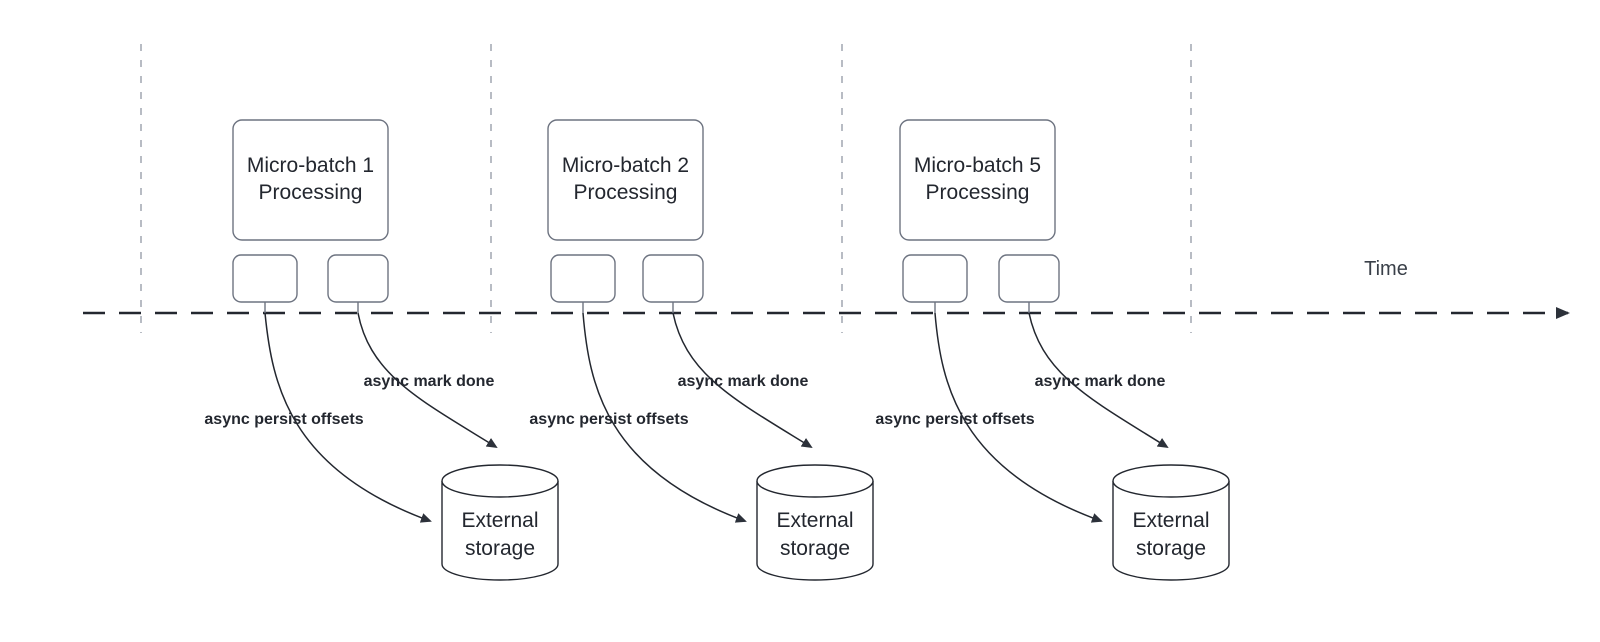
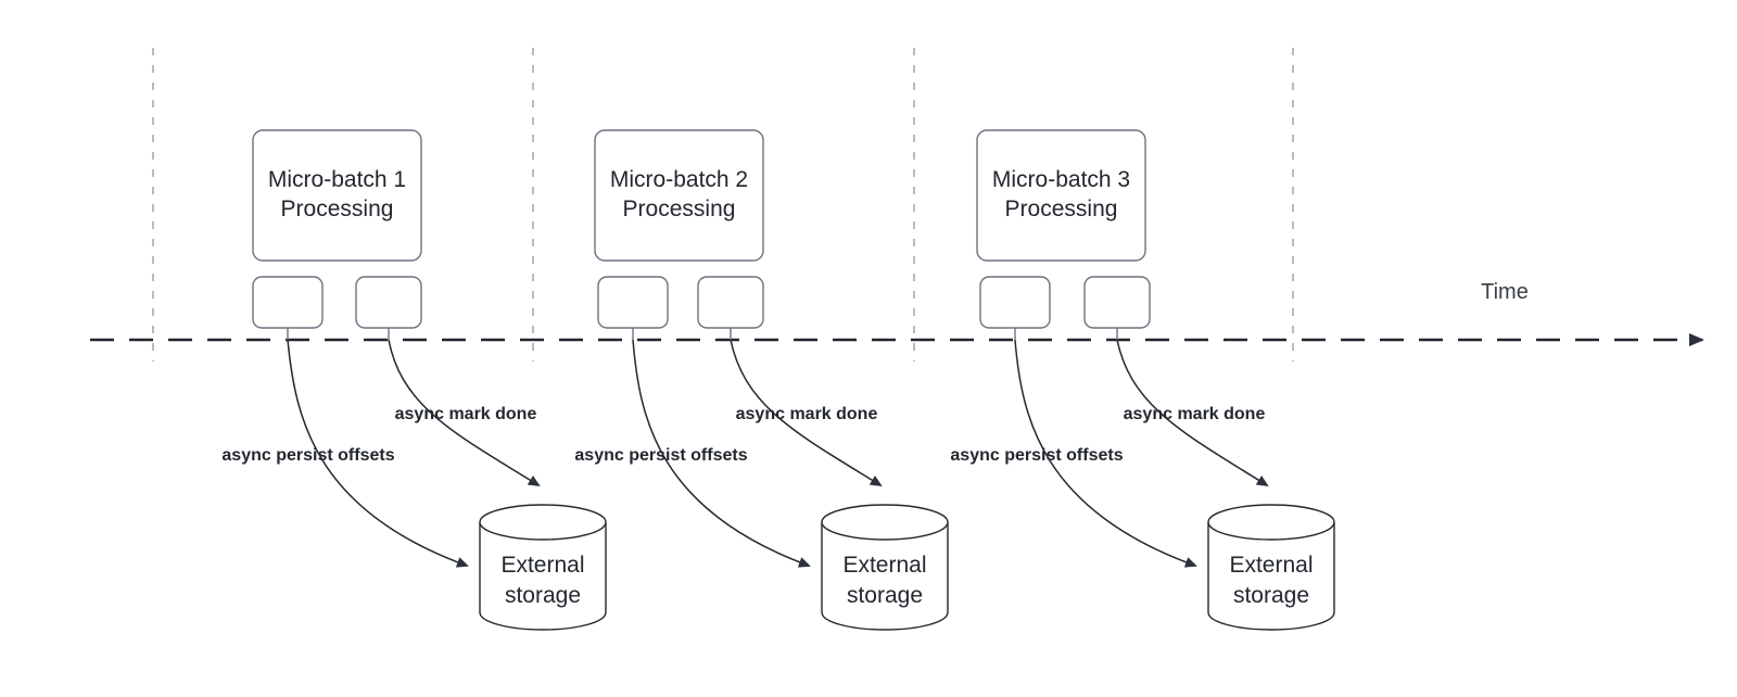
  Time
  Micro-batch 1
  Processing
  async persist offsets
  async mark done
  External
  storage
  Micro-batch 2
  Processing
  async persist offsets
  async mark done
  External
  storage
- Micro-batch 5
+ Micro-batch 3
  Processing
  async persist offsets
  async mark done
  External
  storage
